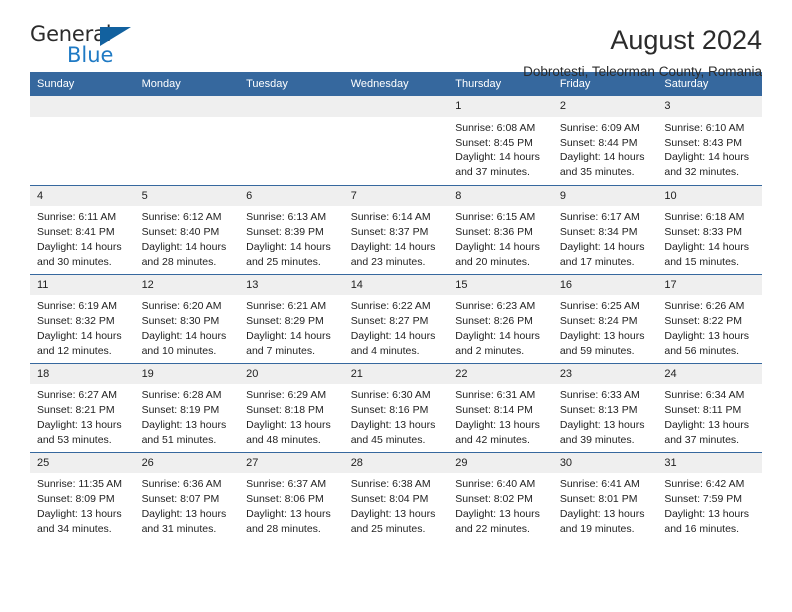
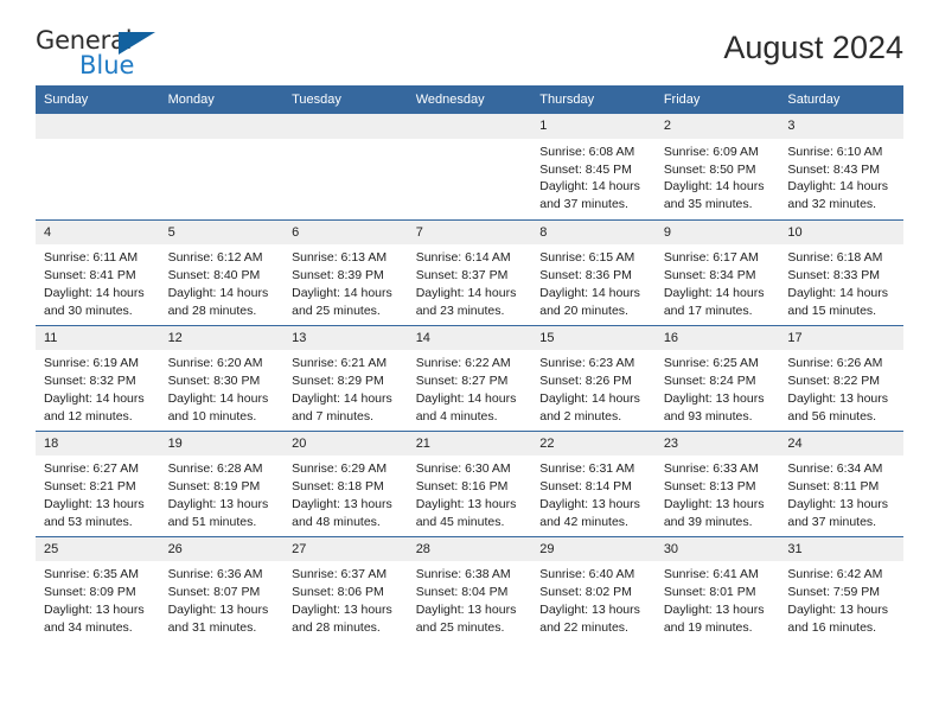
  General
  Blue
  August 2024
- Dobrotesti, Teleorman County, Romania
  Sunday	Monday	Tuesday	Wednesday	Thursday	Friday	Saturday
- 				1Sunrise: 6:08 AMSunset: 8:45 PMDaylight: 14 hoursand 37 minutes.	2Sunrise: 6:09 AMSunset: 8:44 PMDaylight: 14 hoursand 35 minutes.	3Sunrise: 6:10 AMSunset: 8:43 PMDaylight: 14 hoursand 32 minutes.
+ 				1Sunrise: 6:08 AMSunset: 8:45 PMDaylight: 14 hoursand 37 minutes.	2Sunrise: 6:09 AMSunset: 8:50 PMDaylight: 14 hoursand 35 minutes.	3Sunrise: 6:10 AMSunset: 8:43 PMDaylight: 14 hoursand 32 minutes.
  4Sunrise: 6:11 AMSunset: 8:41 PMDaylight: 14 hoursand 30 minutes.	5Sunrise: 6:12 AMSunset: 8:40 PMDaylight: 14 hoursand 28 minutes.	6Sunrise: 6:13 AMSunset: 8:39 PMDaylight: 14 hoursand 25 minutes.	7Sunrise: 6:14 AMSunset: 8:37 PMDaylight: 14 hoursand 23 minutes.	8Sunrise: 6:15 AMSunset: 8:36 PMDaylight: 14 hoursand 20 minutes.	9Sunrise: 6:17 AMSunset: 8:34 PMDaylight: 14 hoursand 17 minutes.	10Sunrise: 6:18 AMSunset: 8:33 PMDaylight: 14 hoursand 15 minutes.
- 11Sunrise: 6:19 AMSunset: 8:32 PMDaylight: 14 hoursand 12 minutes.	12Sunrise: 6:20 AMSunset: 8:30 PMDaylight: 14 hoursand 10 minutes.	13Sunrise: 6:21 AMSunset: 8:29 PMDaylight: 14 hoursand 7 minutes.	14Sunrise: 6:22 AMSunset: 8:27 PMDaylight: 14 hoursand 4 minutes.	15Sunrise: 6:23 AMSunset: 8:26 PMDaylight: 14 hoursand 2 minutes.	16Sunrise: 6:25 AMSunset: 8:24 PMDaylight: 13 hoursand 59 minutes.	17Sunrise: 6:26 AMSunset: 8:22 PMDaylight: 13 hoursand 56 minutes.
+ 11Sunrise: 6:19 AMSunset: 8:32 PMDaylight: 14 hoursand 12 minutes.	12Sunrise: 6:20 AMSunset: 8:30 PMDaylight: 14 hoursand 10 minutes.	13Sunrise: 6:21 AMSunset: 8:29 PMDaylight: 14 hoursand 7 minutes.	14Sunrise: 6:22 AMSunset: 8:27 PMDaylight: 14 hoursand 4 minutes.	15Sunrise: 6:23 AMSunset: 8:26 PMDaylight: 14 hoursand 2 minutes.	16Sunrise: 6:25 AMSunset: 8:24 PMDaylight: 13 hoursand 93 minutes.	17Sunrise: 6:26 AMSunset: 8:22 PMDaylight: 13 hoursand 56 minutes.
  18Sunrise: 6:27 AMSunset: 8:21 PMDaylight: 13 hoursand 53 minutes.	19Sunrise: 6:28 AMSunset: 8:19 PMDaylight: 13 hoursand 51 minutes.	20Sunrise: 6:29 AMSunset: 8:18 PMDaylight: 13 hoursand 48 minutes.	21Sunrise: 6:30 AMSunset: 8:16 PMDaylight: 13 hoursand 45 minutes.	22Sunrise: 6:31 AMSunset: 8:14 PMDaylight: 13 hoursand 42 minutes.	23Sunrise: 6:33 AMSunset: 8:13 PMDaylight: 13 hoursand 39 minutes.	24Sunrise: 6:34 AMSunset: 8:11 PMDaylight: 13 hoursand 37 minutes.
- 25Sunrise: 11:35 AMSunset: 8:09 PMDaylight: 13 hoursand 34 minutes.	26Sunrise: 6:36 AMSunset: 8:07 PMDaylight: 13 hoursand 31 minutes.	27Sunrise: 6:37 AMSunset: 8:06 PMDaylight: 13 hoursand 28 minutes.	28Sunrise: 6:38 AMSunset: 8:04 PMDaylight: 13 hoursand 25 minutes.	29Sunrise: 6:40 AMSunset: 8:02 PMDaylight: 13 hoursand 22 minutes.	30Sunrise: 6:41 AMSunset: 8:01 PMDaylight: 13 hoursand 19 minutes.	31Sunrise: 6:42 AMSunset: 7:59 PMDaylight: 13 hoursand 16 minutes.
+ 25Sunrise: 6:35 AMSunset: 8:09 PMDaylight: 13 hoursand 34 minutes.	26Sunrise: 6:36 AMSunset: 8:07 PMDaylight: 13 hoursand 31 minutes.	27Sunrise: 6:37 AMSunset: 8:06 PMDaylight: 13 hoursand 28 minutes.	28Sunrise: 6:38 AMSunset: 8:04 PMDaylight: 13 hoursand 25 minutes.	29Sunrise: 6:40 AMSunset: 8:02 PMDaylight: 13 hoursand 22 minutes.	30Sunrise: 6:41 AMSunset: 8:01 PMDaylight: 13 hoursand 19 minutes.	31Sunrise: 6:42 AMSunset: 7:59 PMDaylight: 13 hoursand 16 minutes.
